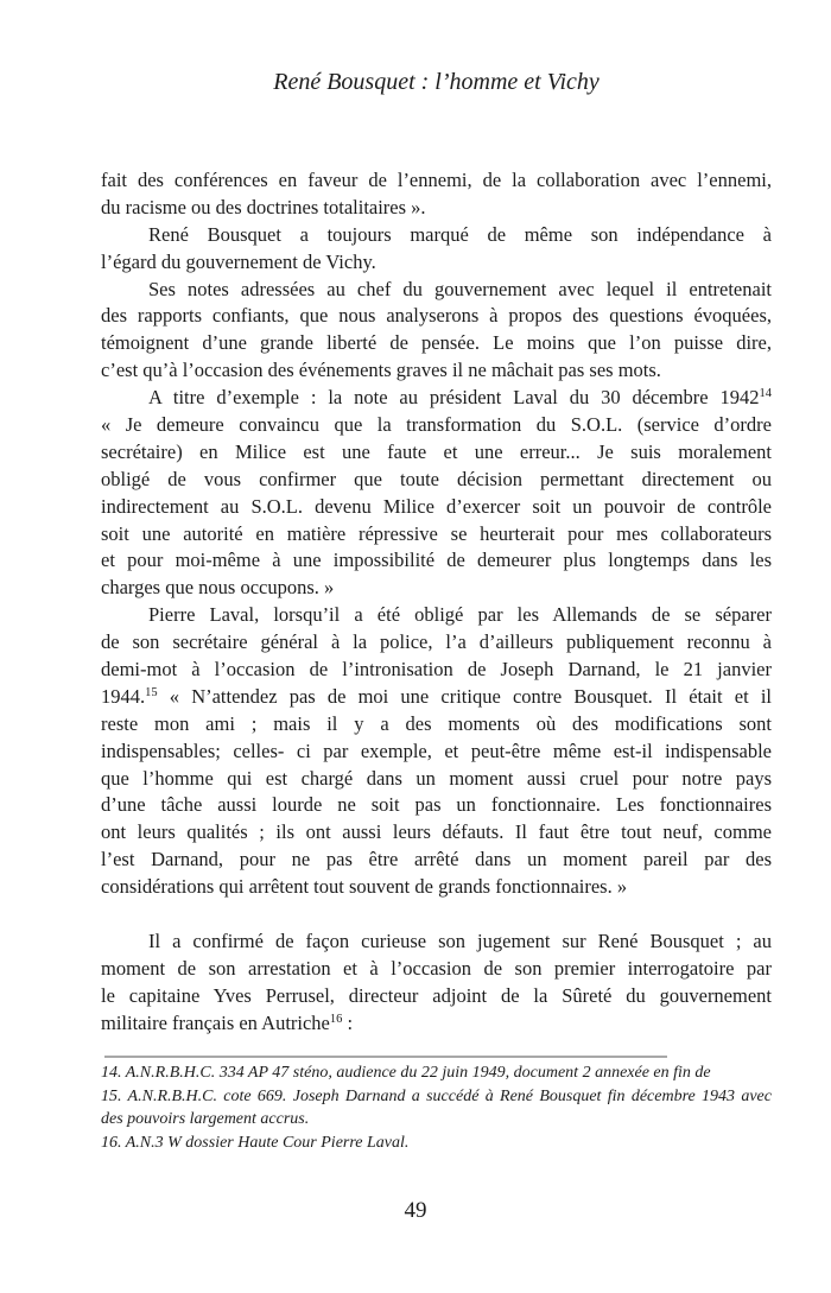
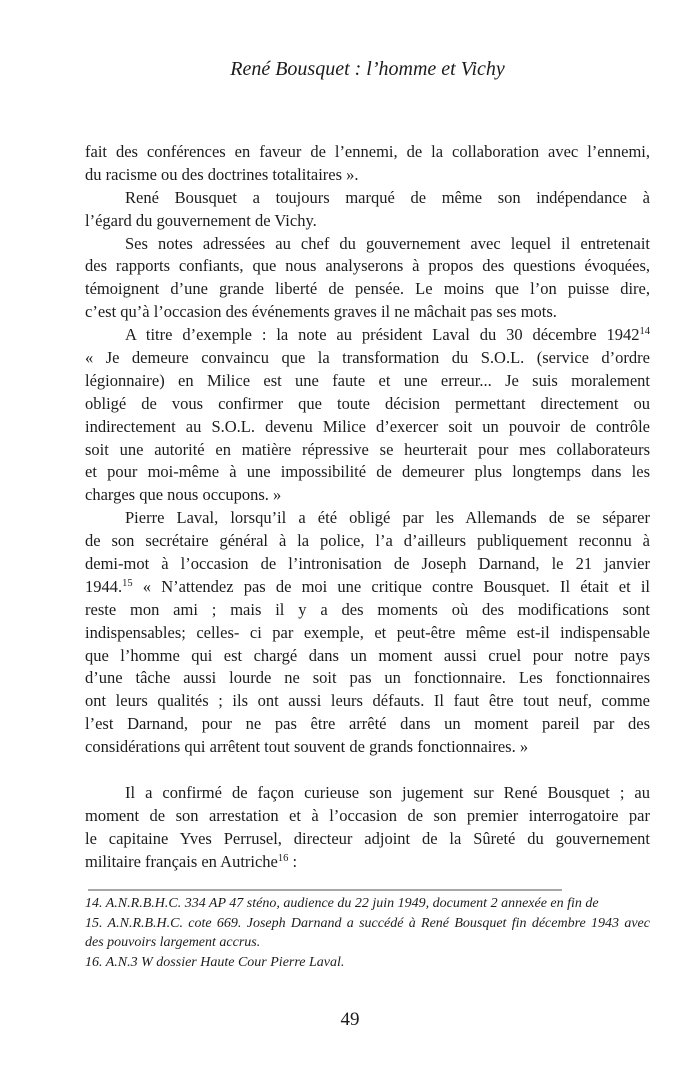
  René Bousquet : l’homme et Vichy
  fait des conférences en faveur de l’ennemi, de la collaboration avec l’ennemi,
  du racisme ou des doctrines totalitaires ».
  René Bousquet a toujours marqué de même son indépendance à
  l’égard du gouvernement de Vichy.
  Ses notes adressées au chef du gouvernement avec lequel il entretenait
  des rapports confiants, que nous analyserons à propos des questions évoquées,
  témoignent d’une grande liberté de pensée. Le moins que l’on puisse dire,
  c’est qu’à l’occasion des événements graves il ne mâchait pas ses mots.
  A titre d’exemple : la note au président Laval du 30 décembre 194214
  « Je demeure convaincu que la transformation du S.O.L. (service d’ordre
- secrétaire) en Milice est une faute et une erreur... Je suis moralement
+ légionnaire) en Milice est une faute et une erreur... Je suis moralement
  obligé de vous confirmer que toute décision permettant directement ou
  indirectement au S.O.L. devenu Milice d’exercer soit un pouvoir de contrôle
  soit une autorité en matière répressive se heurterait pour mes collaborateurs
  et pour moi-même à une impossibilité de demeurer plus longtemps dans les
  charges que nous occupons. »
  Pierre Laval, lorsqu’il a été obligé par les Allemands de se séparer
  de son secrétaire général à la police, l’a d’ailleurs publiquement reconnu à
  demi-mot à l’occasion de l’intronisation de Joseph Darnand, le 21 janvier
  1944.15 « N’attendez pas de moi une critique contre Bousquet. Il était et il
  reste mon ami ; mais il y a des moments où des modifications sont
  indispensables; celles- ci par exemple, et peut-être même est-il indispensable
  que l’homme qui est chargé dans un moment aussi cruel pour notre pays
  d’une tâche aussi lourde ne soit pas un fonctionnaire. Les fonctionnaires
  ont leurs qualités ; ils ont aussi leurs défauts. Il faut être tout neuf, comme
  l’est Darnand, pour ne pas être arrêté dans un moment pareil par des
  considérations qui arrêtent tout souvent de grands fonctionnaires. »
  Il a confirmé de façon curieuse son jugement sur René Bousquet ; au
  moment de son arrestation et à l’occasion de son premier interrogatoire par
  le capitaine Yves Perrusel, directeur adjoint de la Sûreté du gouvernement
  militaire français en Autriche16 :
  14. A.N.R.B.H.C. 334 AP 47 sténo, audience du 22 juin 1949, document 2 annexée en fin de
  15. A.N.R.B.H.C. cote 669. Joseph Darnand a succédé à René Bousquet fin décembre 1943 avec
  des pouvoirs largement accrus.
  16. A.N.3 W dossier Haute Cour Pierre Laval.
  49
